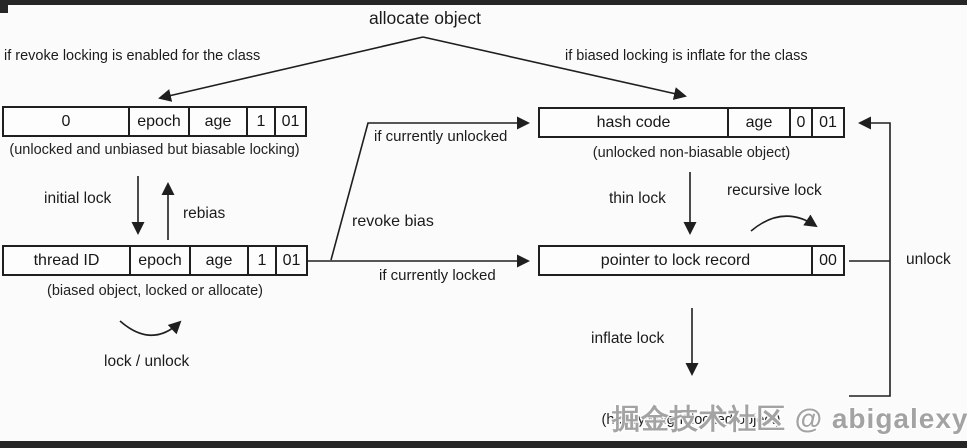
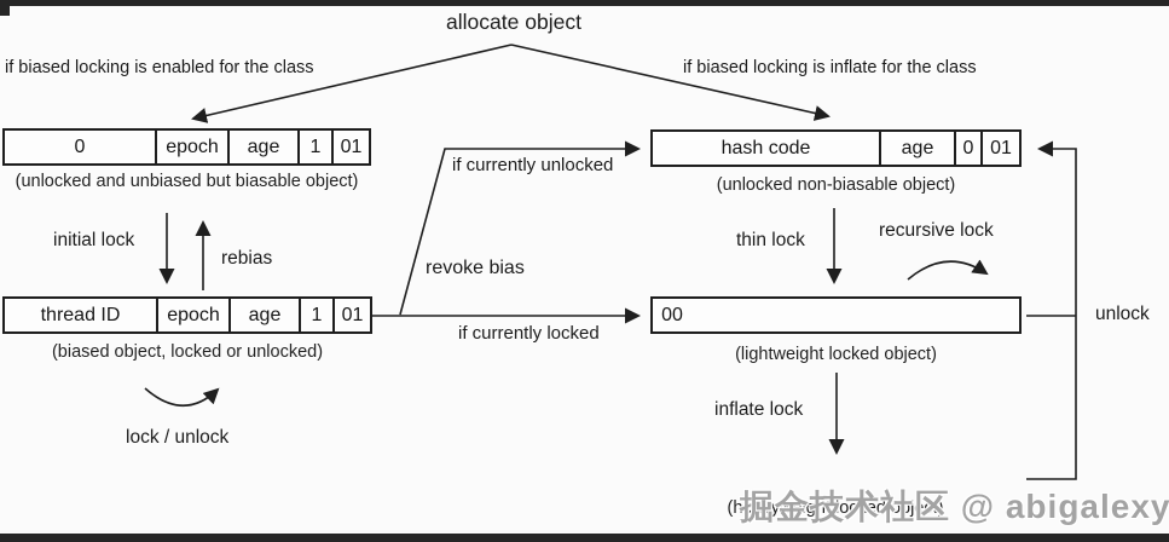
  allocate object
- if revoke locking is enabled for the class
+ if biased locking is enabled for the class
  if biased locking is inflate for the class
  0
  epoch
  age
  1
  01
- (unlocked and unbiased but biasable locking)
+ (unlocked and unbiased but biasable object)
  hash code
  age
  0
  01
  (unlocked non-biasable object)
  initial lock
  rebias
  thread ID
  epoch
  age
  1
  01
- (biased object, locked or allocate)
+ (biased object, locked or unlocked)
  lock / unlock
  if currently unlocked
  revoke bias
  if currently locked
  thin lock
  recursive lock
- pointer to lock record
  00
+ (lightweight locked object)
  unlock
  inflate lock
  (heavyweight locked object)
  掘金技术社区 @ abigalexy
